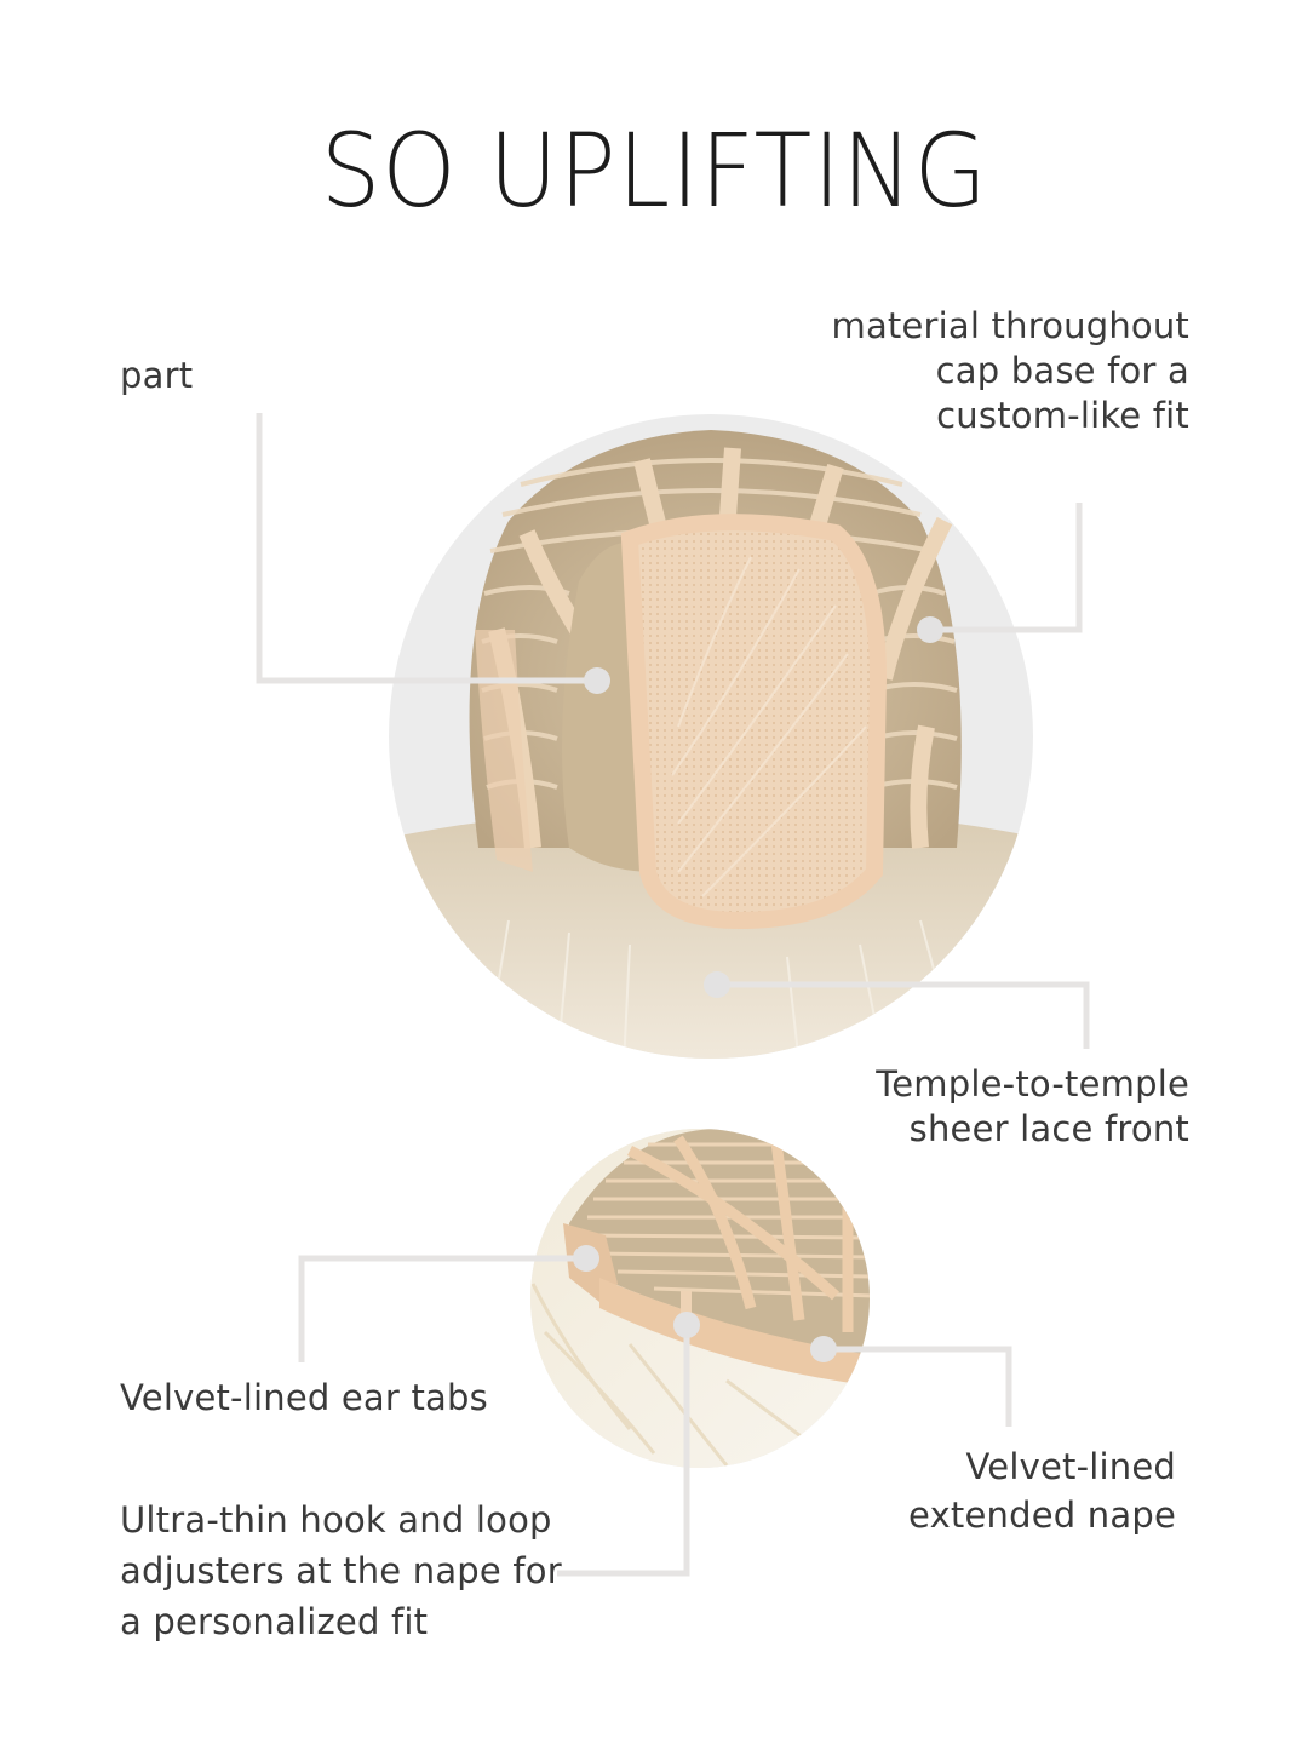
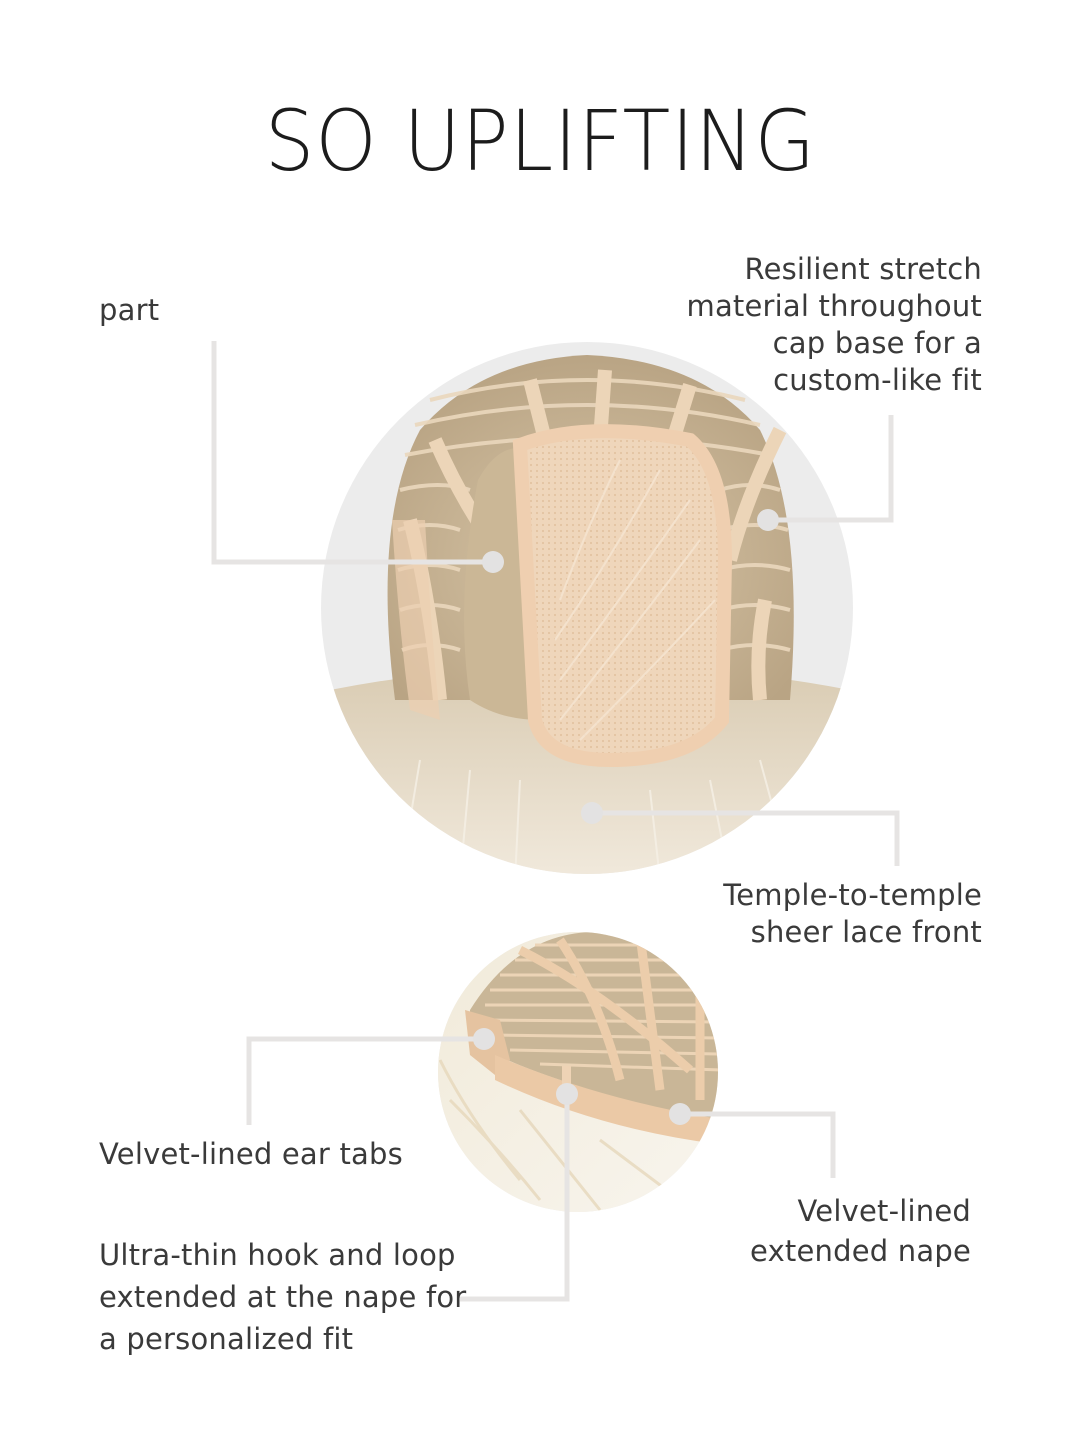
  SO UPLIFTING
  part
+ Resilient stretch
  material throughout
  cap base for a
  custom-like fit
  Temple-to-temple
  sheer lace front
  Velvet-lined ear tabs
  Ultra-thin hook and loop
- adjusters at the nape for
+ extended at the nape for
  a personalized fit
  Velvet-lined
  extended nape
